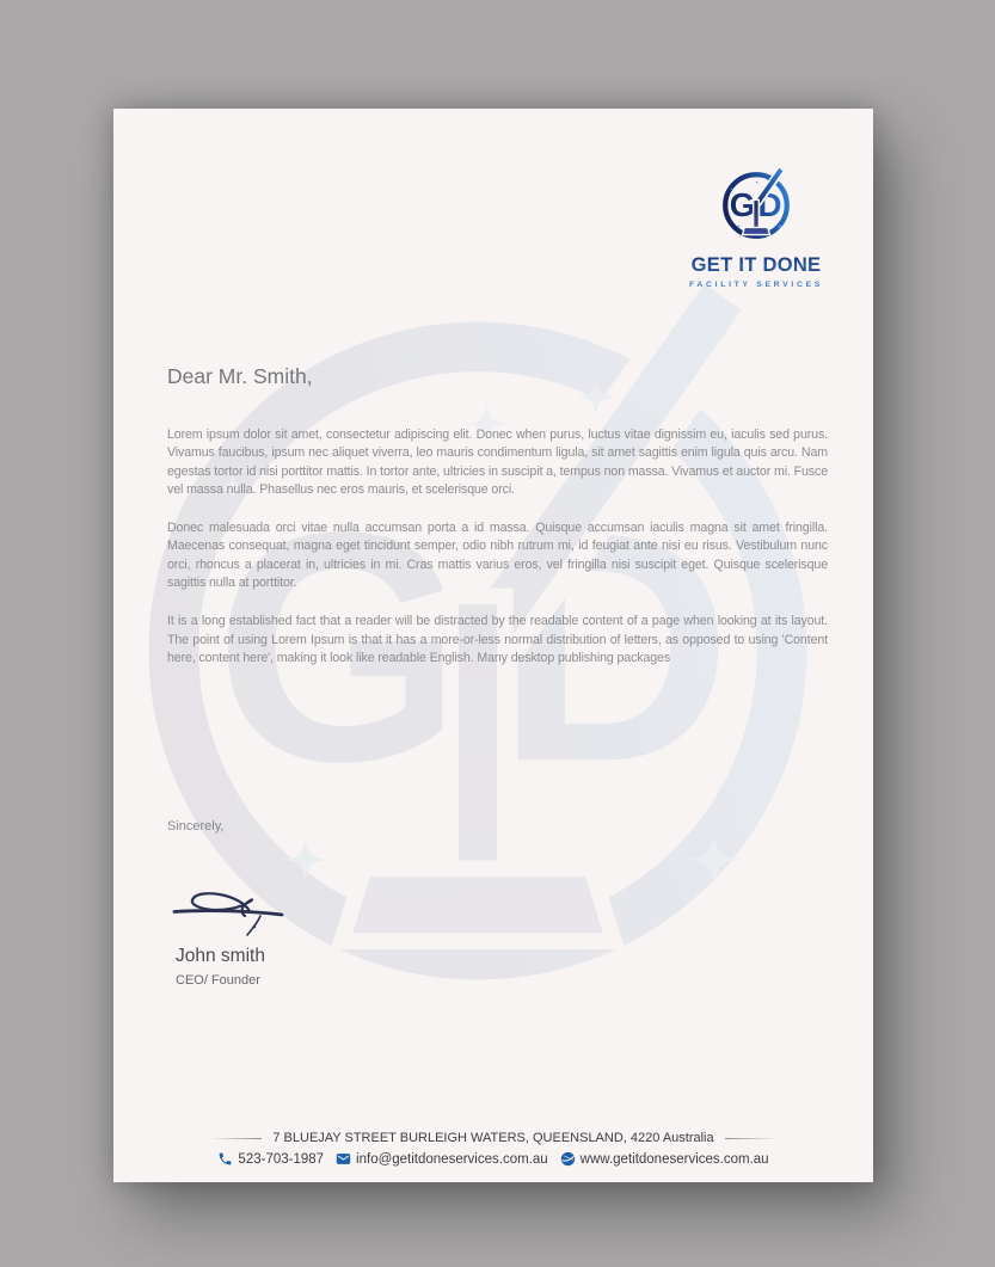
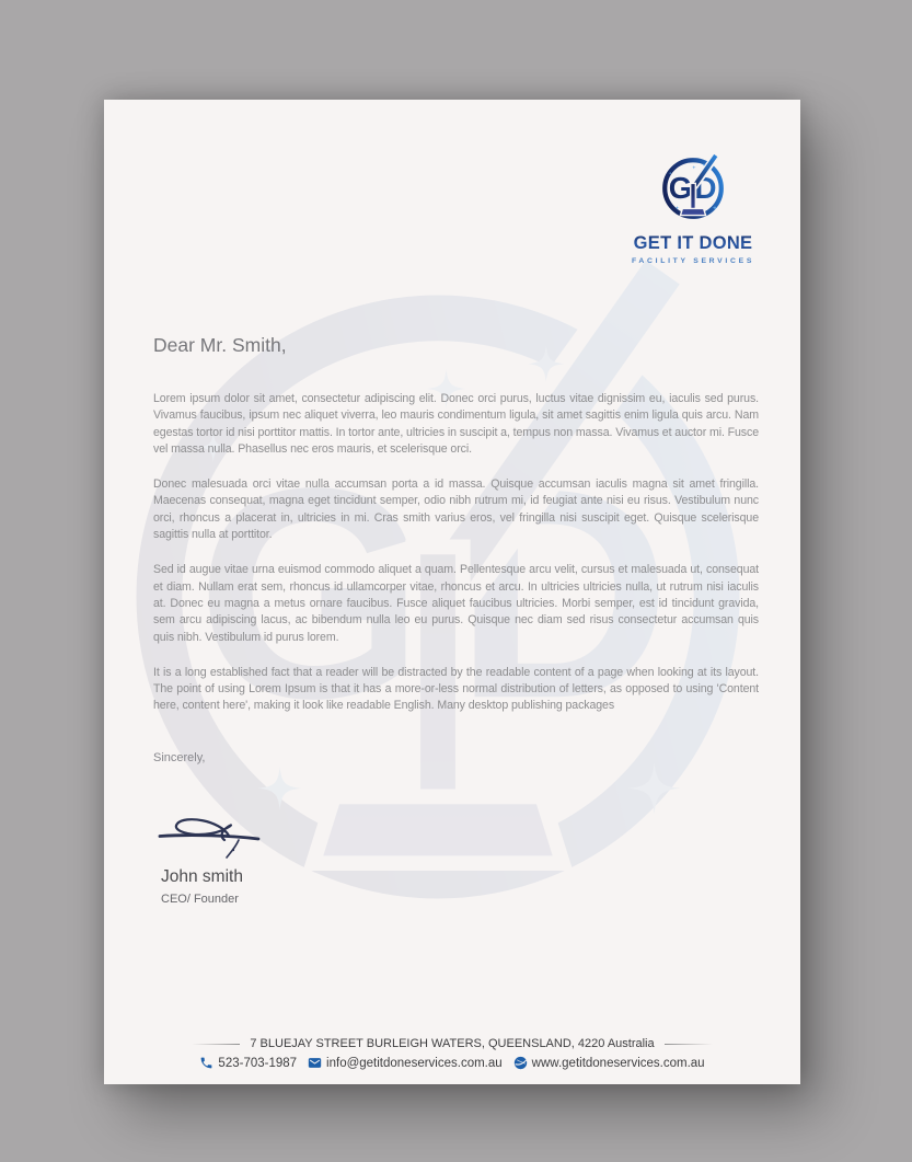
  GET IT DONE
  Dear Mr. Smith,
- Lorem ipsum dolor sit amet, consectetur adipiscing elit. Donec when purus, luctus vitae dignissim eu, iaculis sed purus. Vivamus faucibus, ipsum nec aliquet viverra, leo mauris condimentum ligula, sit amet sagittis enim ligula quis arcu. Nam egestas tortor id nisi porttitor mattis. In tortor ante, ultricies in suscipit a, tempus non massa. Vivamus et auctor mi. Fusce vel massa nulla. Phasellus nec eros mauris, et scelerisque orci.
+ Lorem ipsum dolor sit amet, consectetur adipiscing elit. Donec orci purus, luctus vitae dignissim eu, iaculis sed purus. Vivamus faucibus, ipsum nec aliquet viverra, leo mauris condimentum ligula, sit amet sagittis enim ligula quis arcu. Nam egestas tortor id nisi porttitor mattis. In tortor ante, ultricies in suscipit a, tempus non massa. Vivamus et auctor mi. Fusce vel massa nulla. Phasellus nec eros mauris, et scelerisque orci.
- Donec malesuada orci vitae nulla accumsan porta a id massa. Quisque accumsan iaculis magna sit amet fringilla. Maecenas consequat, magna eget tincidunt semper, odio nibh rutrum mi, id feugiat ante nisi eu risus. Vestibulum nunc orci, rhoncus a placerat in, ultricies in mi. Cras mattis varius eros, vel fringilla nisi suscipit eget. Quisque scelerisque sagittis nulla at porttitor.
+ Donec malesuada orci vitae nulla accumsan porta a id massa. Quisque accumsan iaculis magna sit amet fringilla. Maecenas consequat, magna eget tincidunt semper, odio nibh rutrum mi, id feugiat ante nisi eu risus. Vestibulum nunc orci, rhoncus a placerat in, ultricies in mi. Cras smith varius eros, vel fringilla nisi suscipit eget. Quisque scelerisque sagittis nulla at porttitor.
+ Sed id augue vitae urna euismod commodo aliquet a quam. Pellentesque arcu velit, cursus et malesuada ut, consequat et diam. Nullam erat sem, rhoncus id ullamcorper vitae, rhoncus et arcu. In ultricies ultricies nulla, ut rutrum nisi iaculis at. Donec eu magna a metus ornare faucibus. Fusce aliquet faucibus ultricies. Morbi semper, est id tincidunt gravida, sem arcu adipiscing lacus, ac bibendum nulla leo eu purus. Quisque nec diam sed risus consectetur accumsan quis quis nibh. Vestibulum id purus lorem.
  It is a long established fact that a reader will be distracted by the readable content of a page when looking at its layout. The point of using Lorem Ipsum is that it has a more-or-less normal distribution of letters, as opposed to using 'Content here, content here', making it look like readable English. Many desktop publishing packages
  Sincerely,
  John smith
  CEO/ Founder
  7 BLUEJAY STREET BURLEIGH WATERS, QUEENSLAND, 4220 Australia
  523-703-1987
  info@getitdoneservices.com.au
  www.getitdoneservices.com.au
